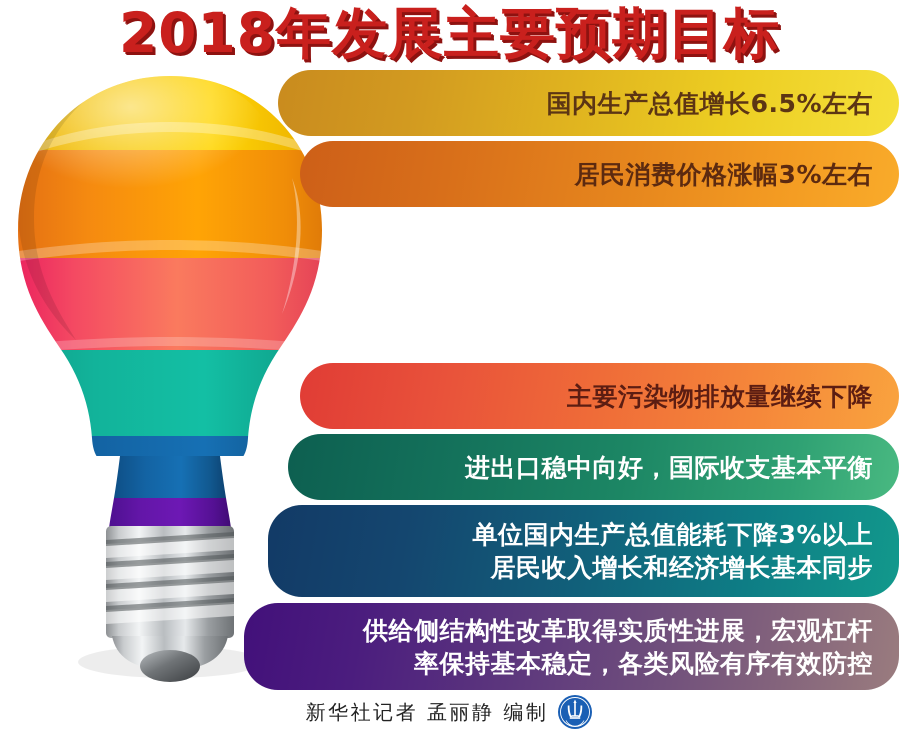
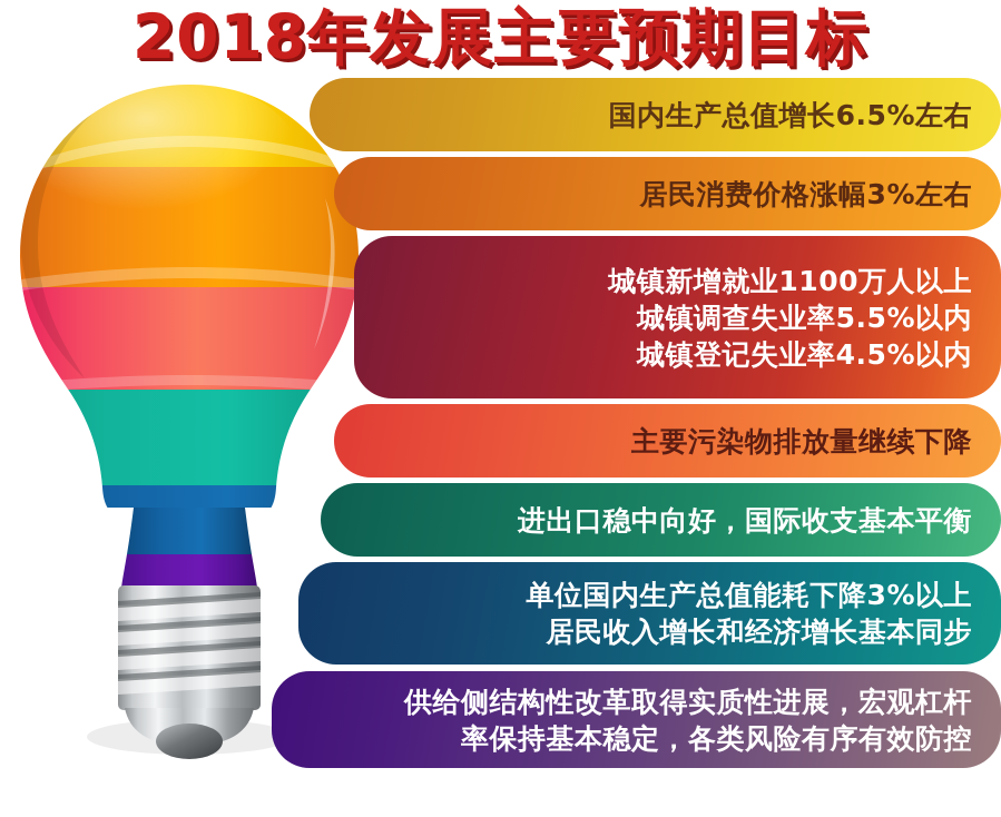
  2018年发展主要预期目标
  国内生产总值增长6.5%左右
  居民消费价格涨幅3%左右
+ 城镇新增就业1100万人以上
+ 城镇调查失业率5.5%以内
+ 城镇登记失业率4.5%以内
  主要污染物排放量继续下降
  进出口稳中向好，国际收支基本平衡
  单位国内生产总值能耗下降3%以上
  居民收入增长和经济增长基本同步
  供给侧结构性改革取得实质性进展，宏观杠杆
  率保持基本稳定，各类风险有序有效防控
- 新华社记者 孟丽静 编制
